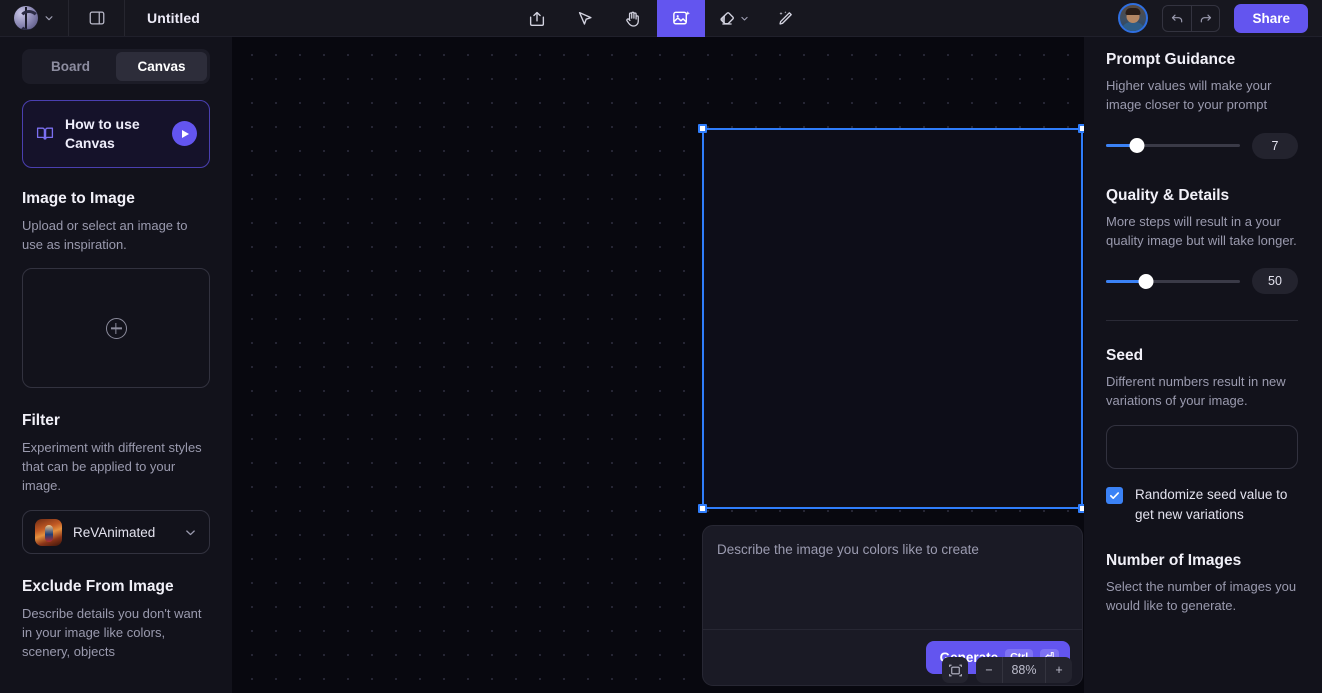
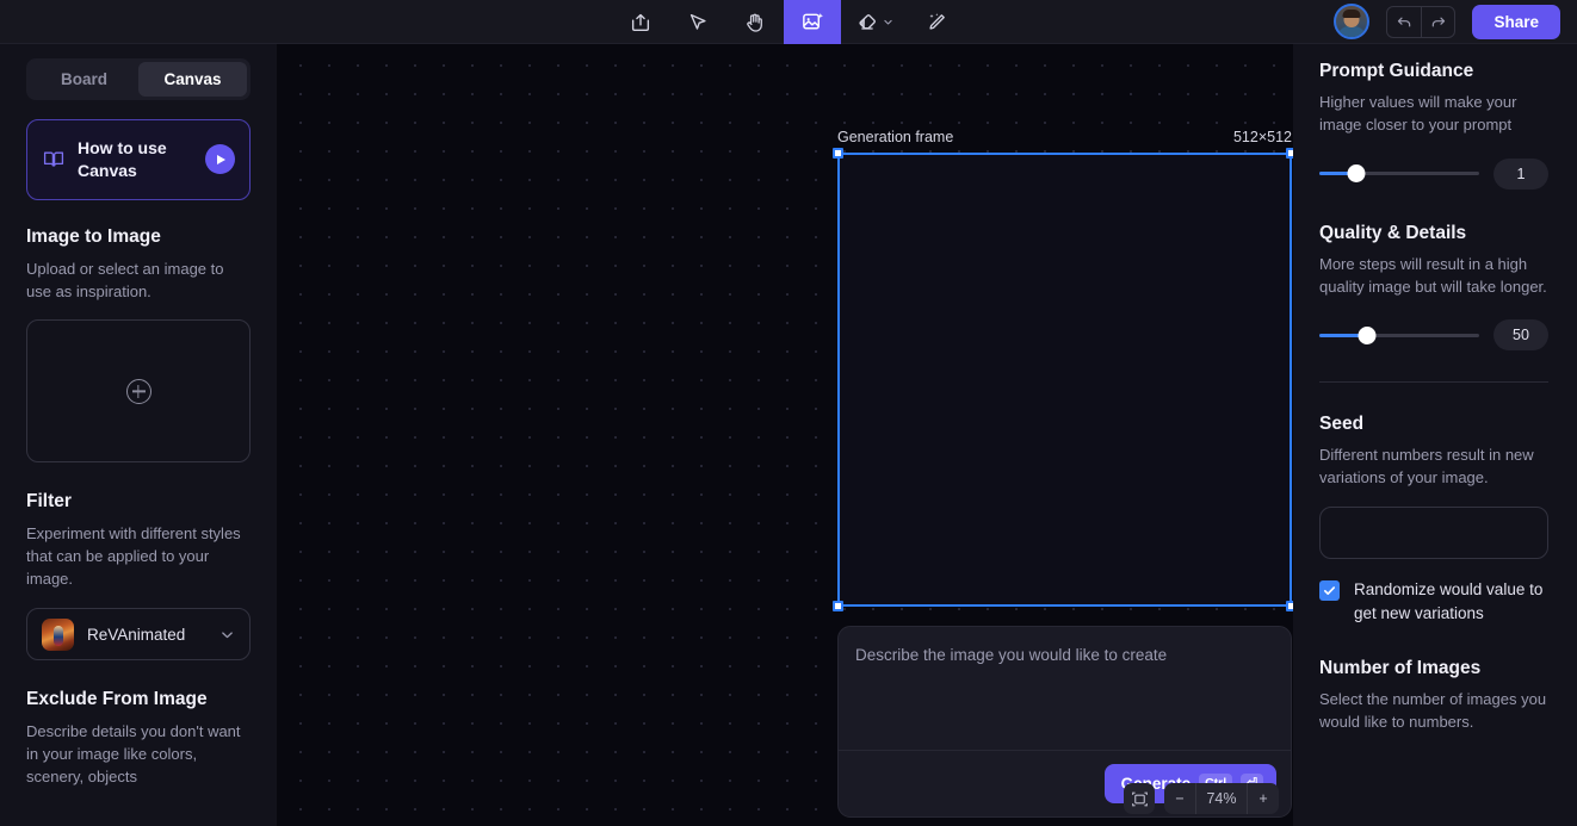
- Untitled
  Share
  Board
  Canvas
  How to use Canvas
  Image to Image
  Upload or select an image to use as inspiration.
  Filter
  Experiment with different styles that can be applied to your image.
  ReVAnimated
  Exclude From Image
  Describe details you don't want in your image like colors, scenery, objects
+ Generation frame
+ 512×512
- Describe the image you colors like to create
+ Describe the image you would like to create
  −
- 88%
+ 74%
  +
  Prompt Guidance
  Higher values will make your image closer to your prompt
- 7
+ 1
  Quality & Details
- More steps will result in a your quality image but will take longer.
+ More steps will result in a high quality image but will take longer.
  50
  Seed
  Different numbers result in new variations of your image.
- Randomize seed value to get new variations
+ Randomize would value to get new variations
  Number of Images
- Select the number of images you would like to generate.
+ Select the number of images you would like to numbers.
